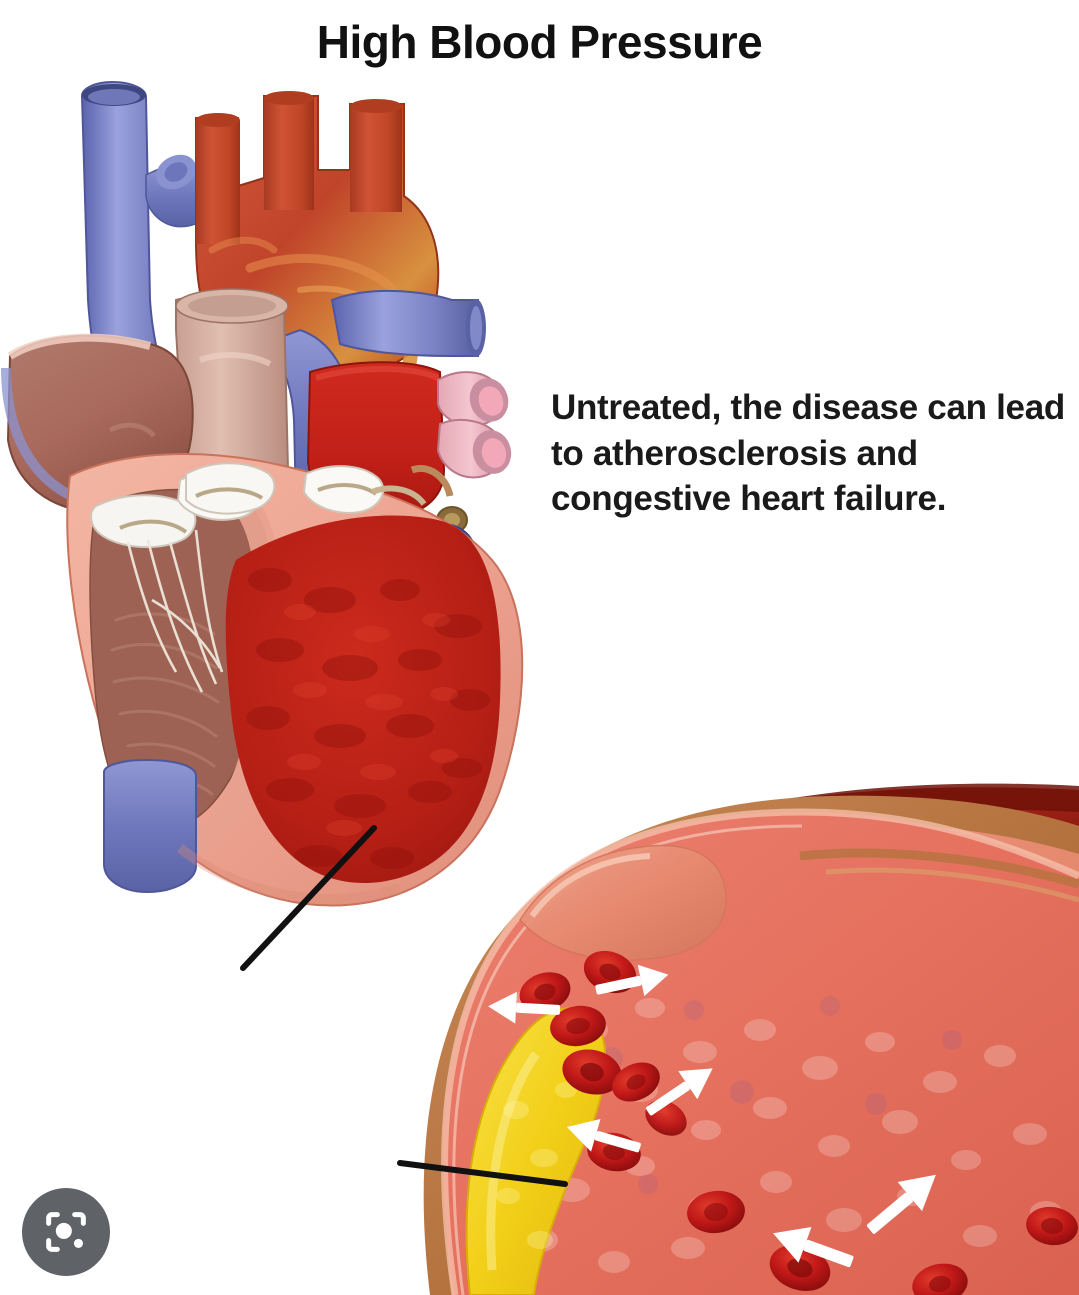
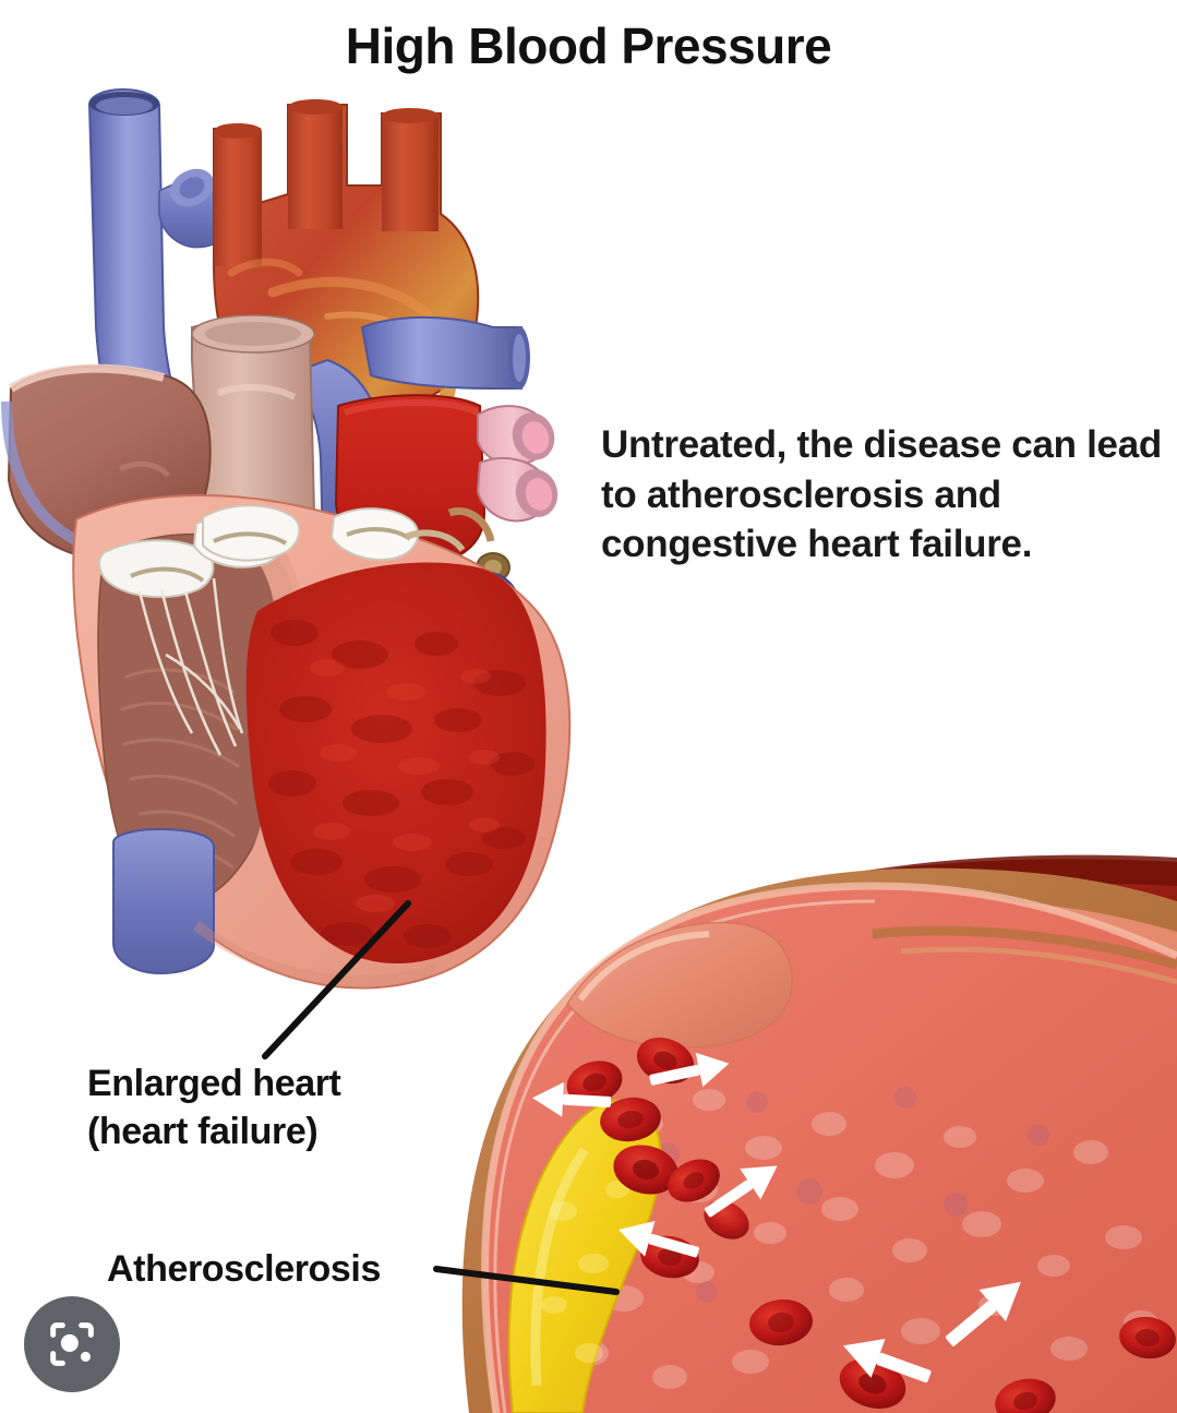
  High Blood Pressure
  Untreated, the disease can lead to atherosclerosis and congestive heart failure.
+ Enlarged heart
+ (heart failure)
+ Atherosclerosis
